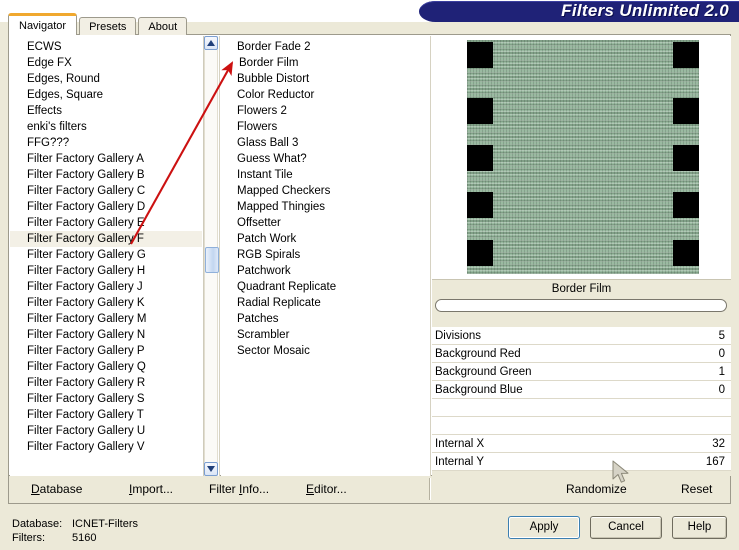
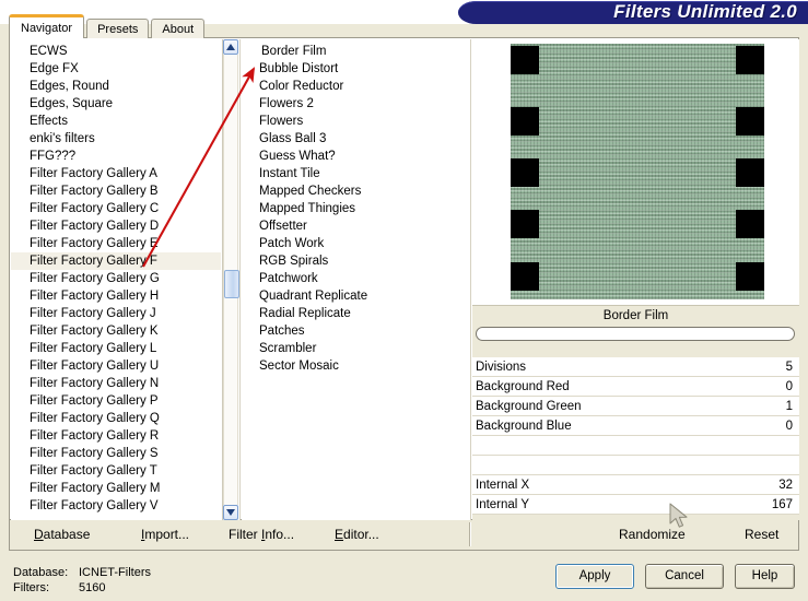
  Filters Unlimited 2.0
  Navigator
  Presets
  About
  ECWS
  Edge FX
  Edges, Round
  Edges, Square
  Effects
  enki's filters
  FFG???
  Filter Factory Gallery A
  Filter Factory Gallery B
  Filter Factory Gallery C
  Filter Factory Gallery D
  Filter Factory Gallery E
  Filter Factory Gallery F
  Filter Factory Gallery G
  Filter Factory Gallery H
  Filter Factory Gallery J
  Filter Factory Gallery K
+ Filter Factory Gallery L
- Filter Factory Gallery M
+ Filter Factory Gallery U
  Filter Factory Gallery N
  Filter Factory Gallery P
  Filter Factory Gallery Q
  Filter Factory Gallery R
  Filter Factory Gallery S
  Filter Factory Gallery T
- Filter Factory Gallery U
+ Filter Factory Gallery M
  Filter Factory Gallery V
- Border Fade 2
  Border Film
  Bubble Distort
  Color Reductor
  Flowers 2
  Flowers
  Glass Ball 3
  Guess What?
  Instant Tile
  Mapped Checkers
  Mapped Thingies
  Offsetter
  Patch Work
  RGB Spirals
  Patchwork
  Quadrant Replicate
  Radial Replicate
  Patches
  Scrambler
  Sector Mosaic
  Border Film
  Divisions
  5
  Background Red
  0
  Background Green
  1
  Background Blue
  0
  Internal X
  32
  Internal Y
  167
  Database
  Import...
  Filter Info...
  Editor...
  Randomize
  Reset
  Database:
  ICNET-Filters
  Filters:
  5160
  Apply
  Cancel
  Help
